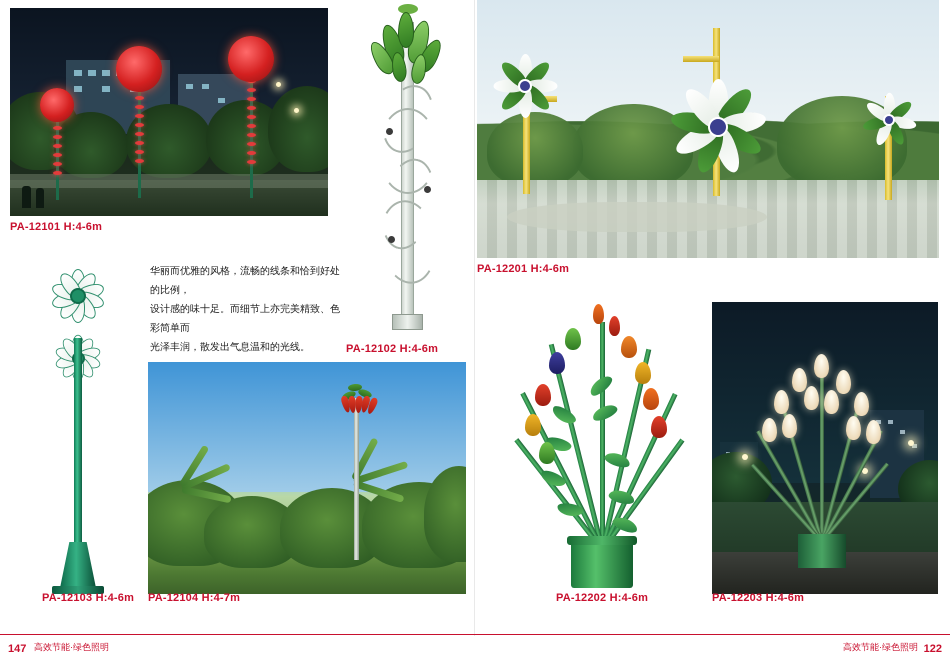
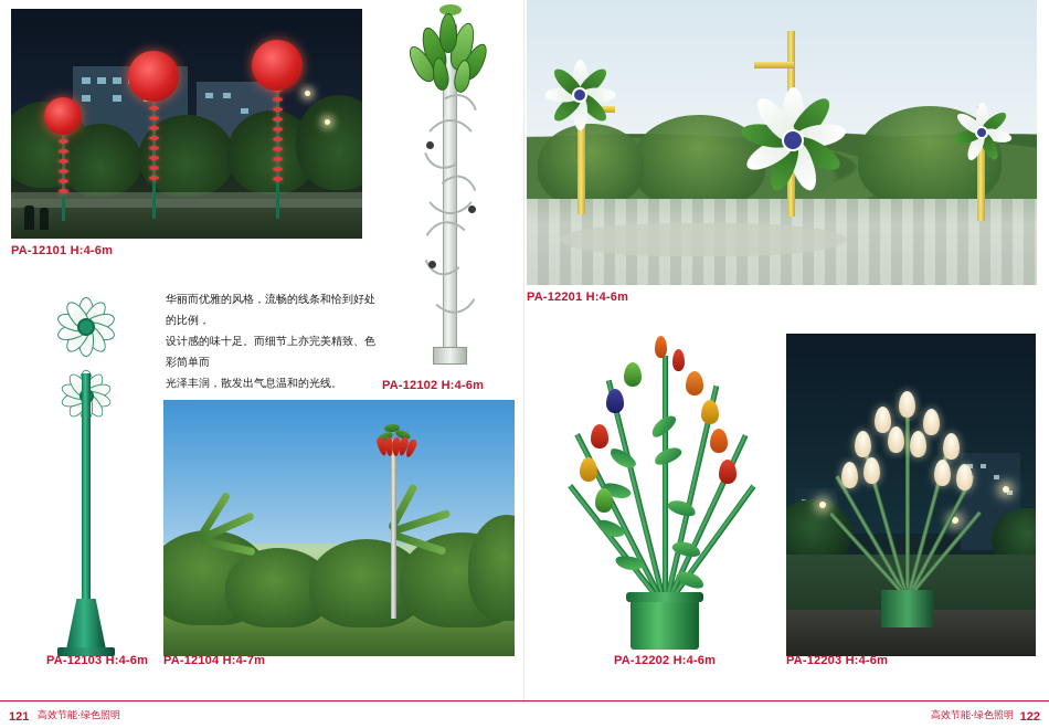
  PA-12101 H:4-6m
  PA-12102 H:4-6m
  PA-12201 H:4-6m
  PA-12103 H:4-6m
  华丽而优雅的风格，流畅的线条和恰到好处的比例，
  设计感的味十足。而细节上亦完美精致、色彩简单而
  光泽丰润，散发出气息温和的光线。
  PA-12104 H:4-7m
  PA-12202 H:4-6m
  PA-12203 H:4-6m
- 147
+ 121
  高效节能·绿色照明
  高效节能·绿色照明
  122
